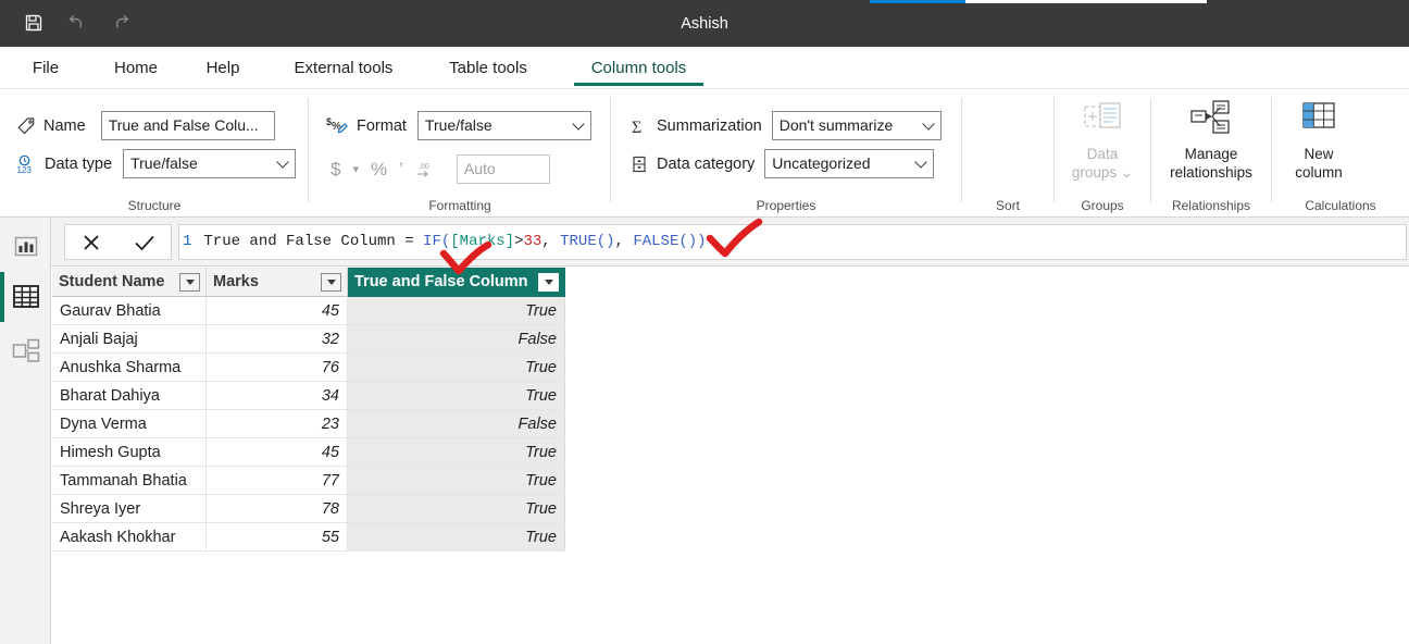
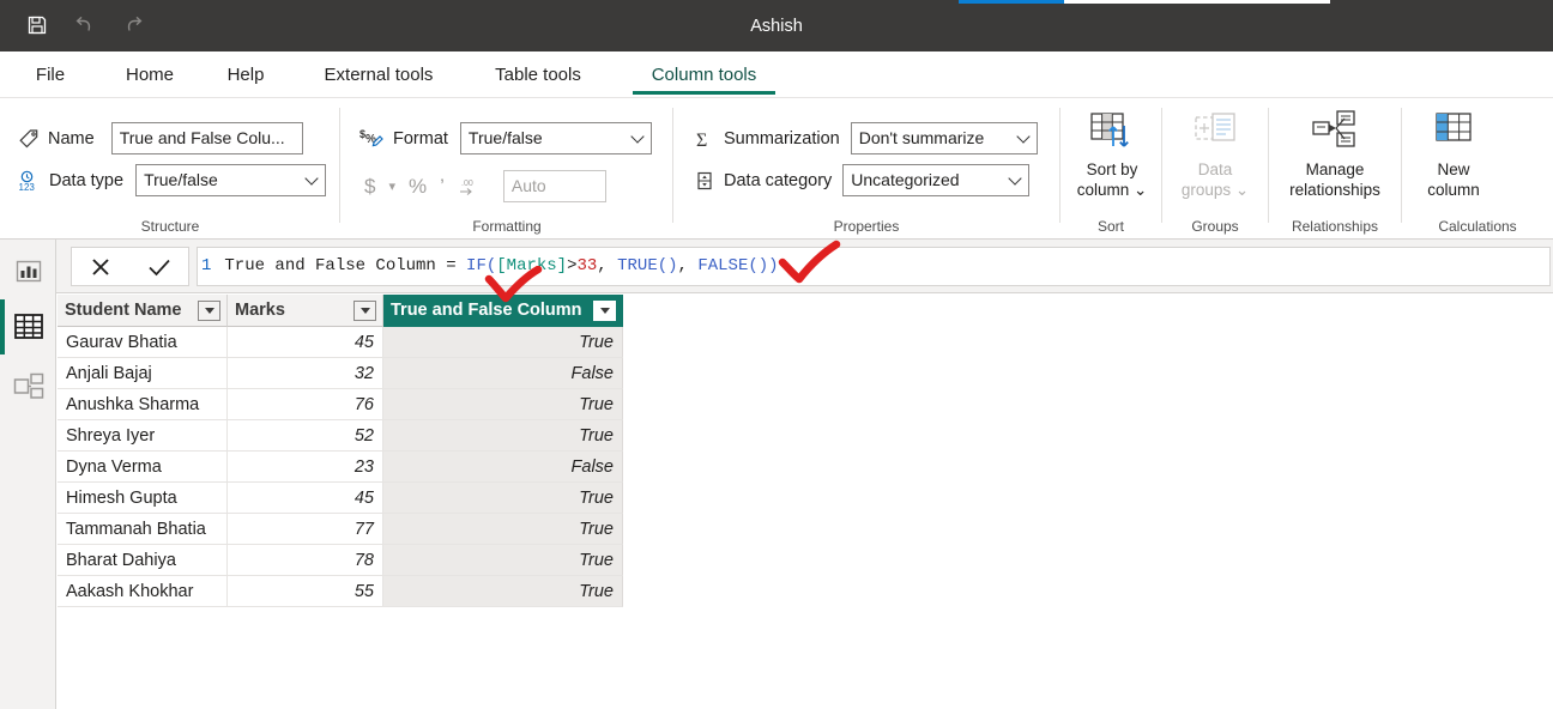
  Ashish
  File
  Home
  Help
  External tools
  Table tools
  Column tools
  Name
  True and False Colu...
  123
  Data type
  True/false
  Structure
  $
  %
  Format
  True/false
  $
  ▾
  %
  ’
  Auto
  Formatting
  Σ
  Summarization
  Don't summarize
  Data category
  Uncategorized
  Properties
+ Sort by
+ column ⌄
  Sort
  Data
  groups ⌄
  Groups
  Manage
  relationships
  Relationships
  New
  column
  Calculations
  1 True and False Column = IF([Marks]>33, TRUE(), FALSE())
  Student Name
  Marks
  True and False Column
  Gaurav Bhatia
  45
  True
  Anjali Bajaj
  32
  False
  Anushka Sharma
  76
  True
- Bharat Dahiya
+ Shreya Iyer
- 34
+ 52
  True
  Dyna Verma
  23
  False
  Himesh Gupta
  45
  True
  Tammanah Bhatia
  77
  True
- Shreya Iyer
+ Bharat Dahiya
  78
  True
  Aakash Khokhar
  55
  True
